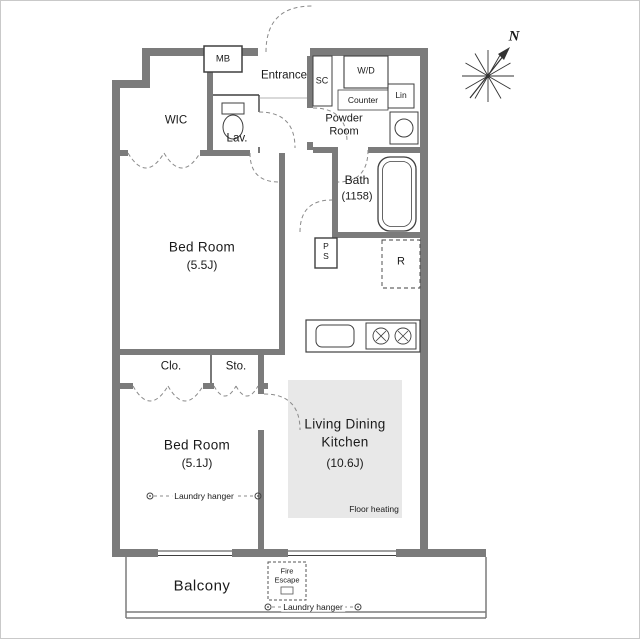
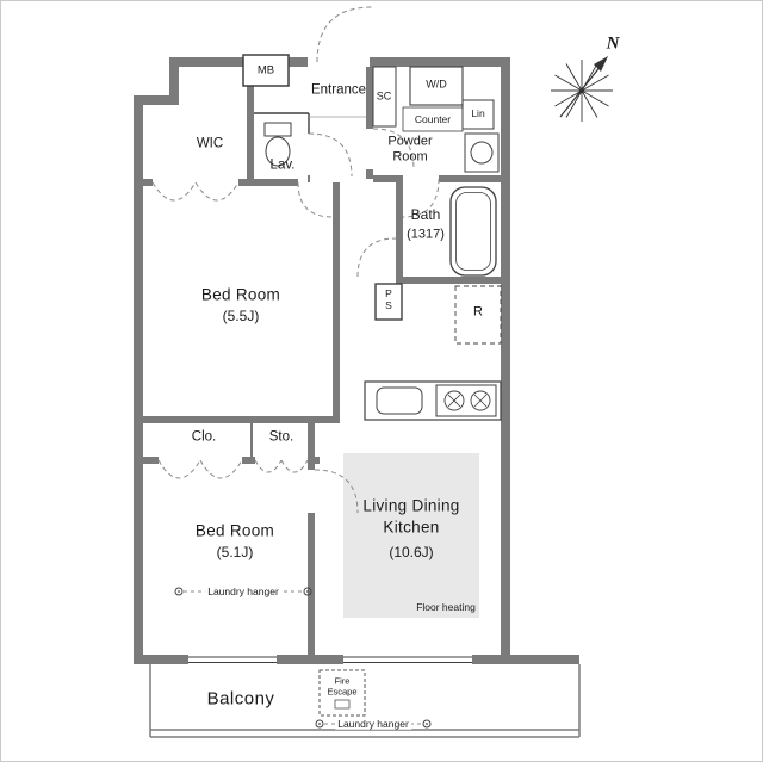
  WIC
  Lav.
  Entrance
  SC
  MB
  W/D
  Counter
  Lin
  Powder
  Room
  Bath
- (1158)
+ (1317)
  Bed Room
  (5.5J)
  P
  S
  R
  Clo.
  Sto.
  Bed Room
  (5.1J)
  Laundry hanger
  Living Dining
  Kitchen
  (10.6J)
  Floor heating
  Balcony
  Fire
  Escape
  Laundry hanger
  N
